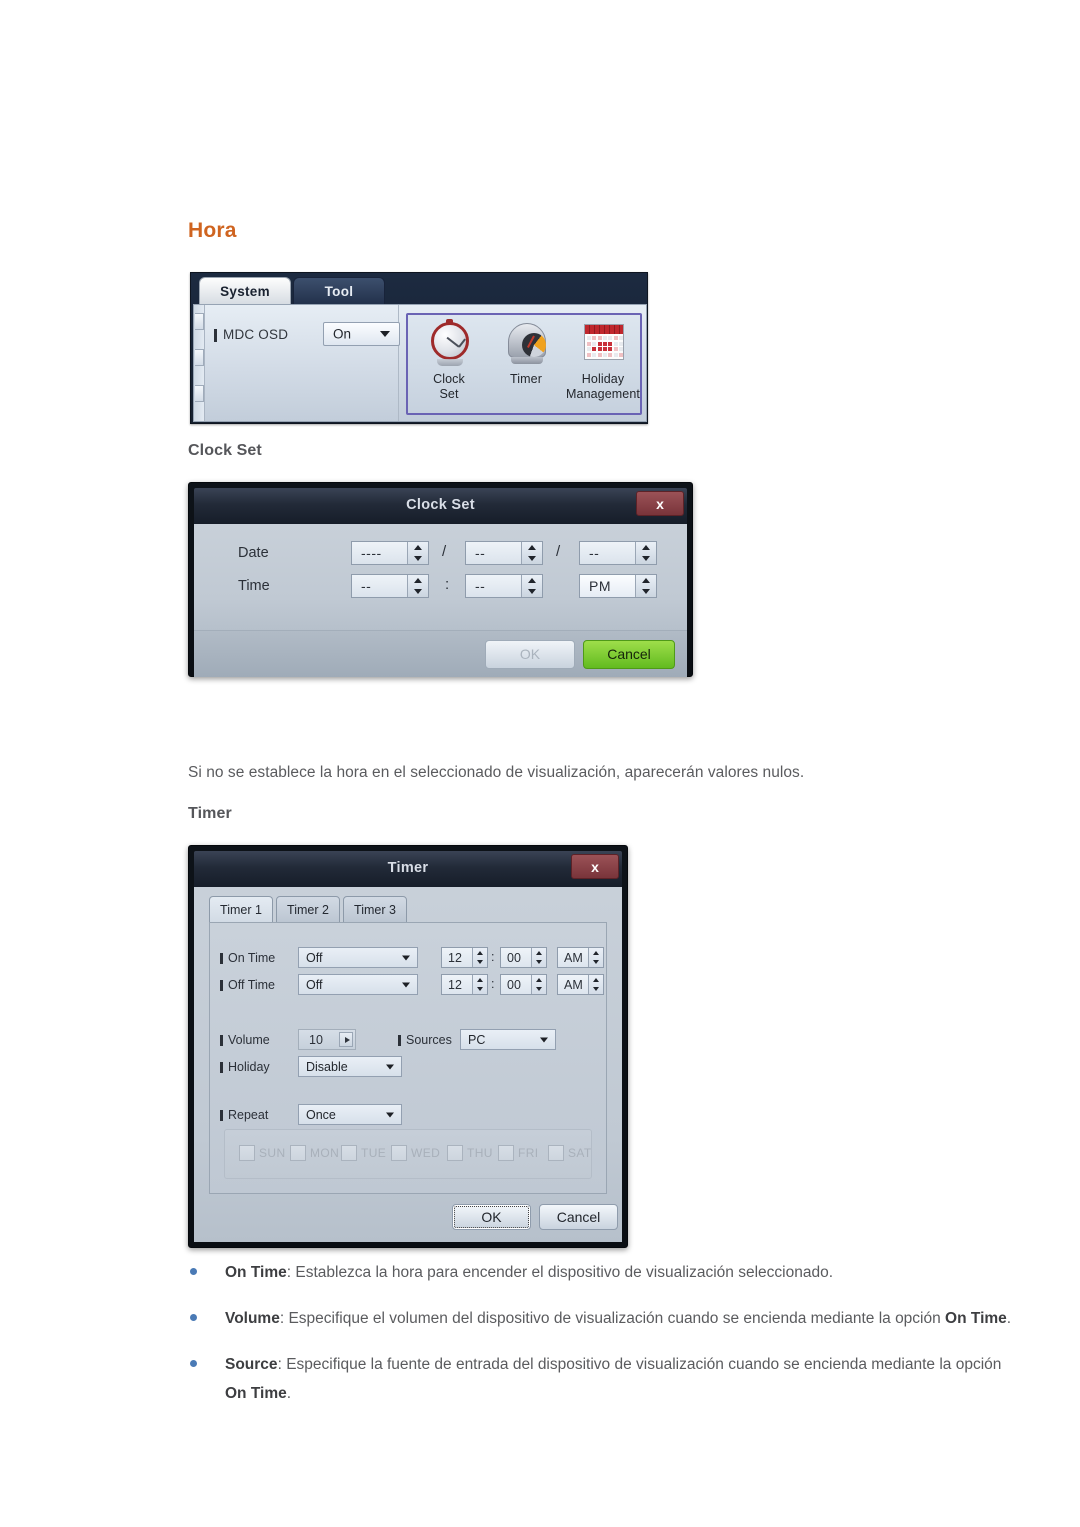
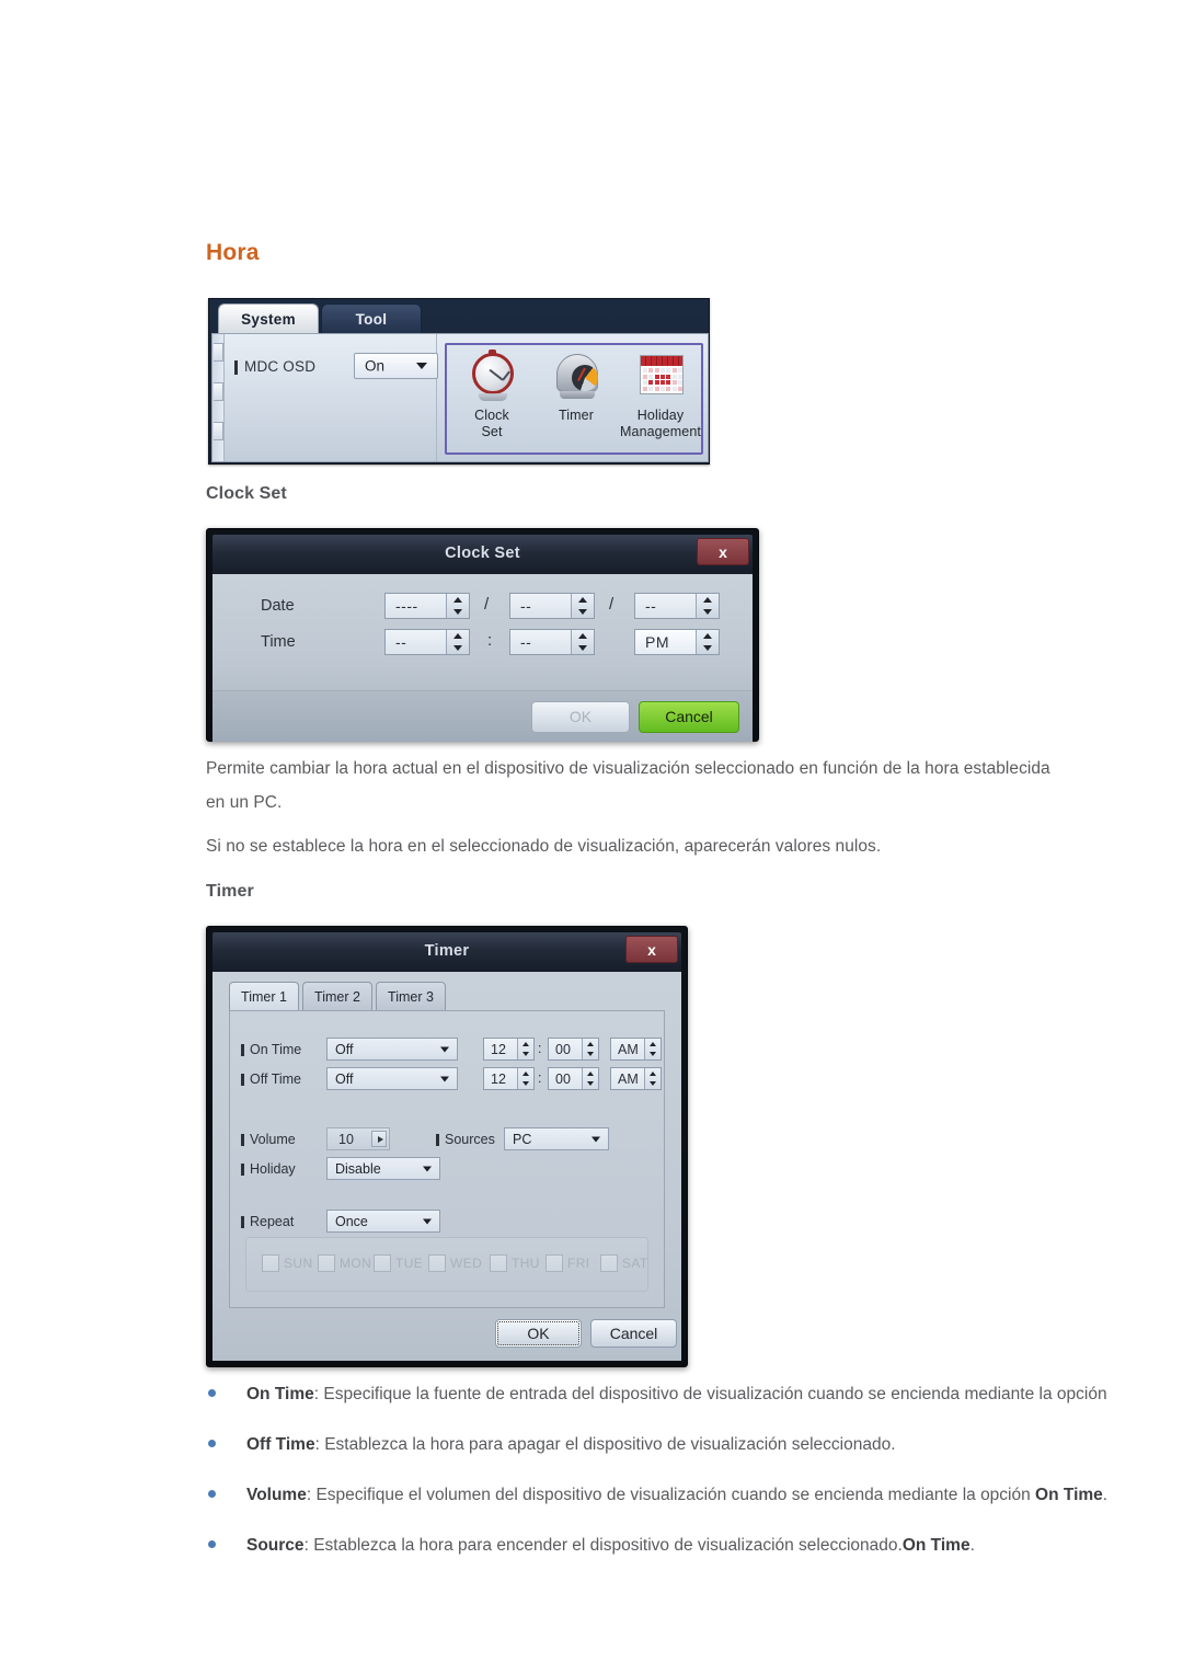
  Hora
  System
  Tool
  MDC OSD
  On
  Clock
  Set
  Timer
  Holiday
  Management
  Clock Set
  Clock Set
  x
  Date
  ----
  /
  --
  /
  --
  Time
  --
  :
  --
  PM
  OK
  Cancel
+ Permite cambiar la hora actual en el dispositivo de visualización seleccionado en función de la hora establecida en un PC.
  Si no se establece la hora en el seleccionado de visualización, aparecerán valores nulos.
  Timer
  Timer
  x
  Timer 1
  Timer 2
  Timer 3
  On Time
  Off
  12
  :
  00
  AM
  Off Time
  Off
  12
  :
  00
  AM
  Volume
  10
  Sources
  PC
  Holiday
  Disable
  Repeat
  Once
  SUN
  MON
  TUE
  WED
  THU
  FRI
  SAT
  OK
  Cancel
- On Time: Establezca la hora para encender el dispositivo de visualización seleccionado.
+ On Time: Especifique la fuente de entrada del dispositivo de visualización cuando se encienda mediante la opción
+ Off Time: Establezca la hora para apagar el dispositivo de visualización seleccionado.
  Volume: Especifique el volumen del dispositivo de visualización cuando se encienda mediante la opción On Time.
- Source: Especifique la fuente de entrada del dispositivo de visualización cuando se encienda mediante la opción On Time.
+ Source: Establezca la hora para encender el dispositivo de visualización seleccionado.On Time.
